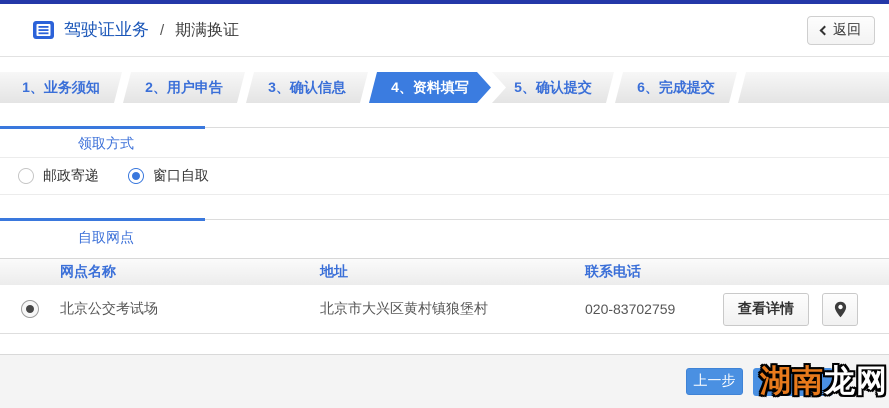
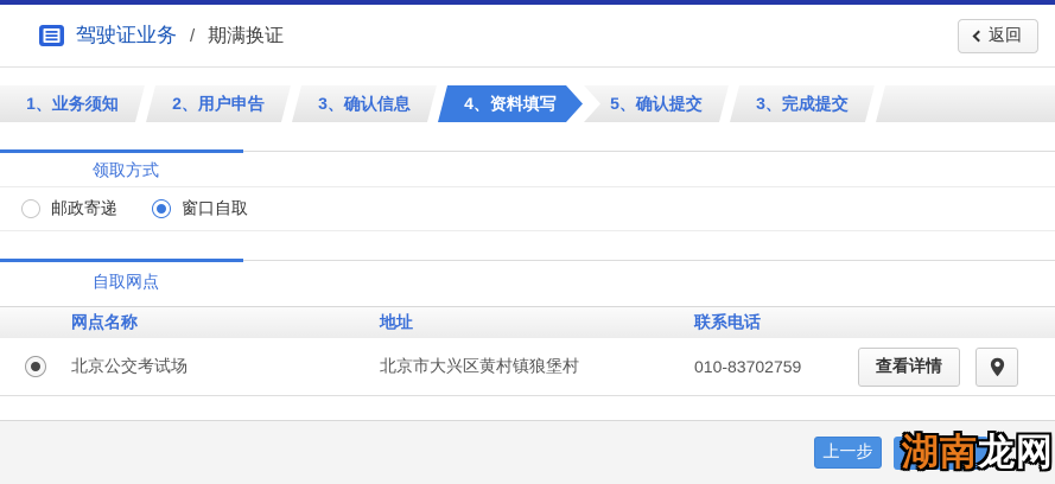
  驾驶证业务
  /
  期满换证
  返回
  1、业务须知
  2、用户申告
  3、确认信息
  4、资料填写
  5、确认提交
- 6、完成提交
+ 3、完成提交
  领取方式
  邮政寄递
  窗口自取
  自取网点
  网点名称
  地址
  联系电话
  北京公交考试场
  北京市大兴区黄村镇狼堡村
- 020-83702759
+ 010-83702759
  查看详情
  上一步
  湖南龙网
